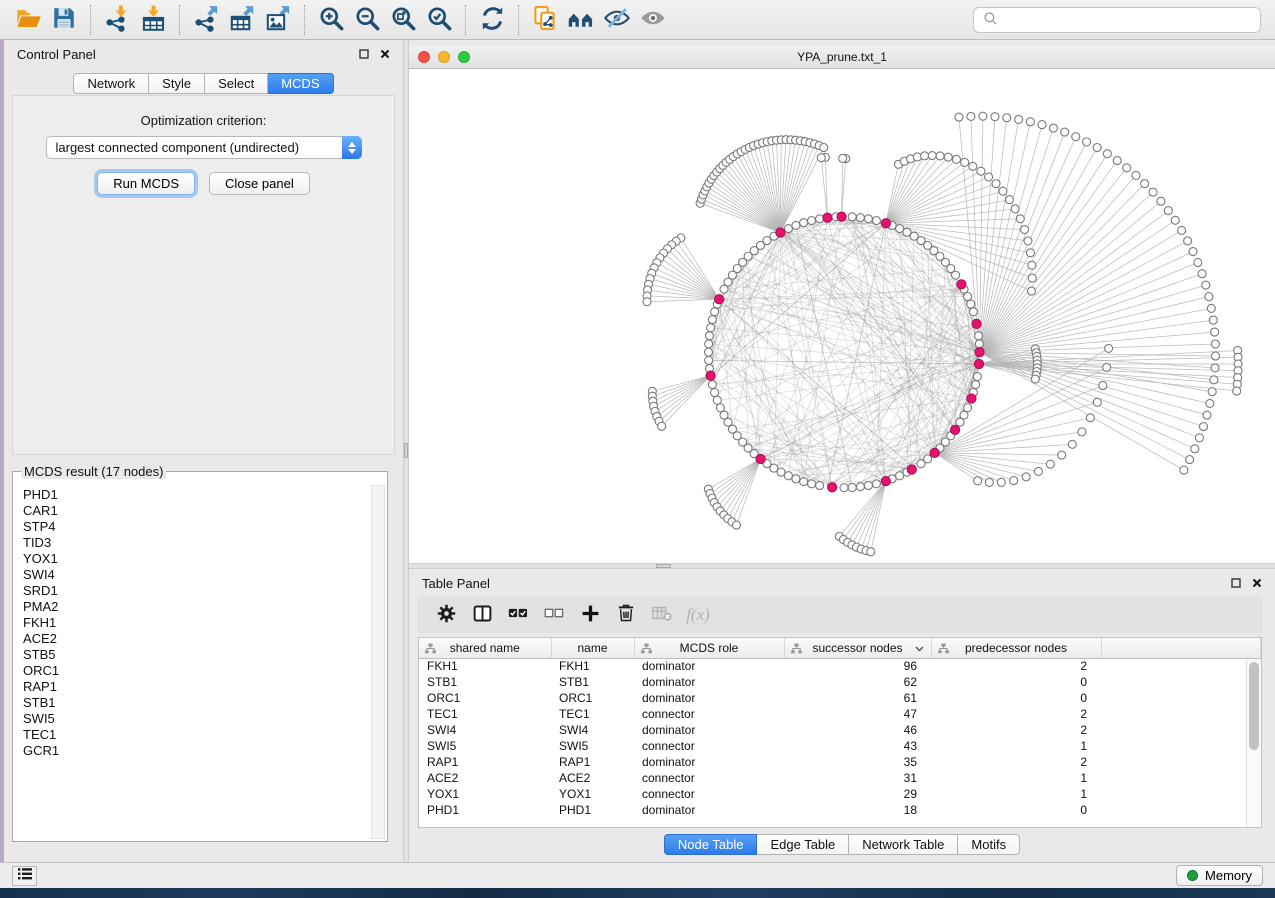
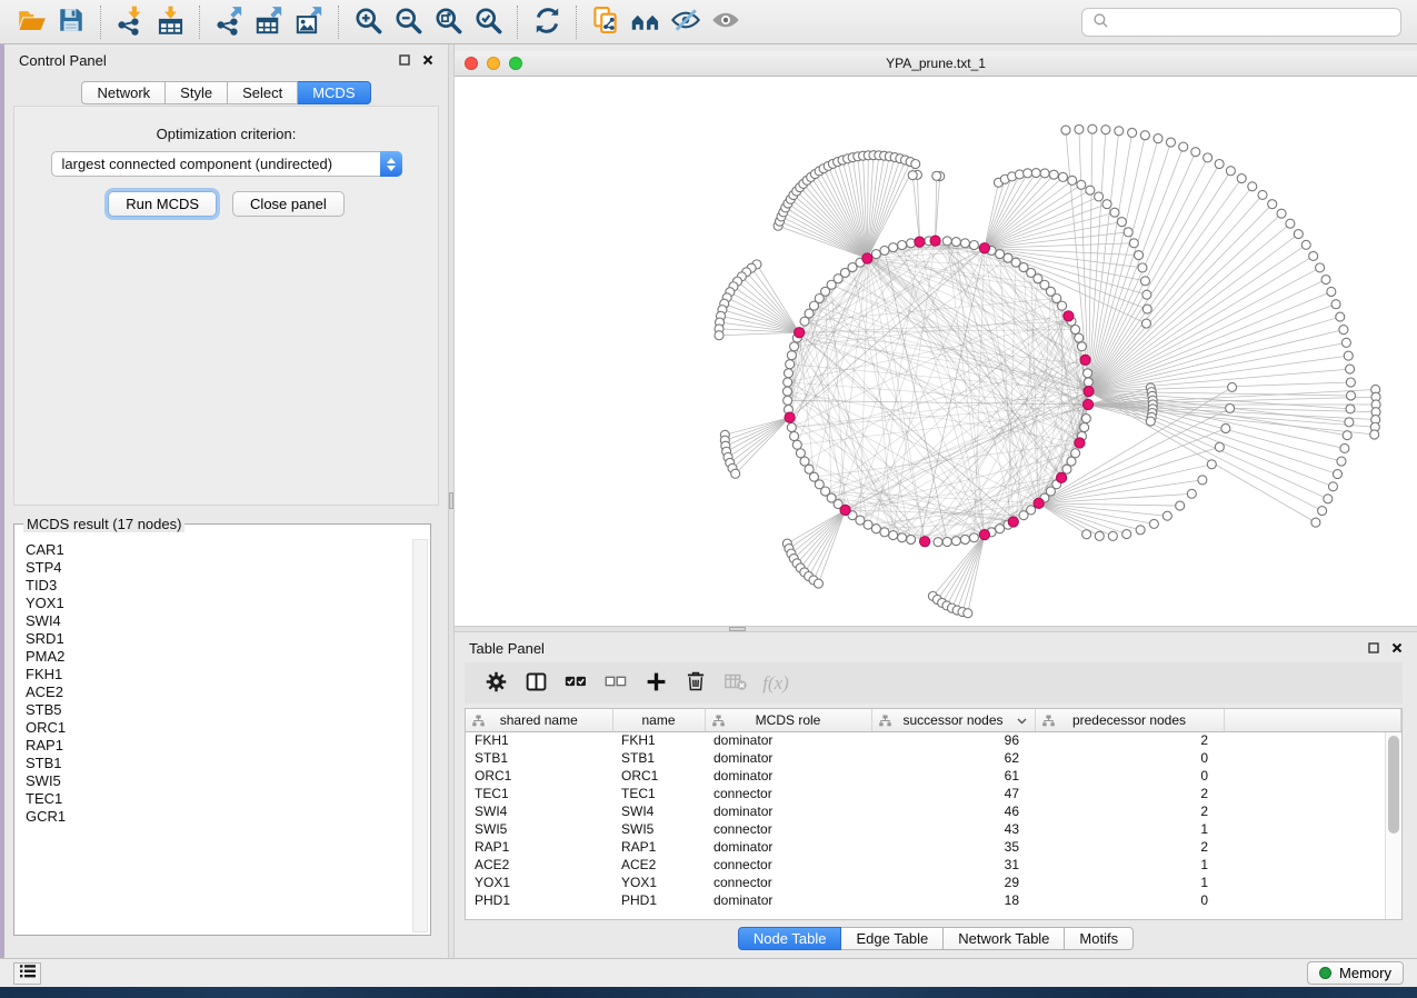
  Control Panel
  Network
  Style
  Select
  MCDS
  Optimization criterion:
  largest connected component (undirected)
  Run MCDS
  Close panel
  MCDS result (17 nodes)
- PHD1
  CAR1
  STP4
  TID3
  YOX1
  SWI4
  SRD1
  PMA2
  FKH1
  ACE2
  STB5
  ORC1
  RAP1
  STB1
  SWI5
  TEC1
  GCR1
  YPA_prune.txt_1
  Table Panel
  f(x)
  shared name	name	MCDS role	successor nodes	predecessor nodes
  FKH1	FKH1	dominator	96	2
  STB1	STB1	dominator	62	0
  ORC1	ORC1	dominator	61	0
  TEC1	TEC1	connector	47	2
  SWI4	SWI4	dominator	46	2
  SWI5	SWI5	connector	43	1
  RAP1	RAP1	dominator	35	2
  ACE2	ACE2	connector	31	1
  YOX1	YOX1	connector	29	1
  PHD1	PHD1	dominator	18	0
  Node Table
  Edge Table
  Network Table
  Motifs
  Memory
